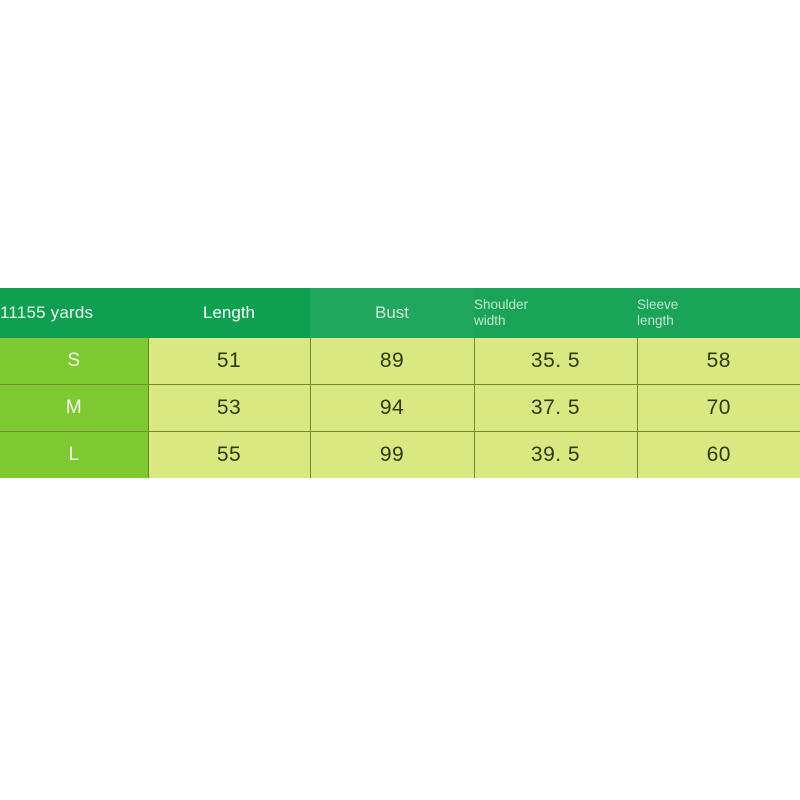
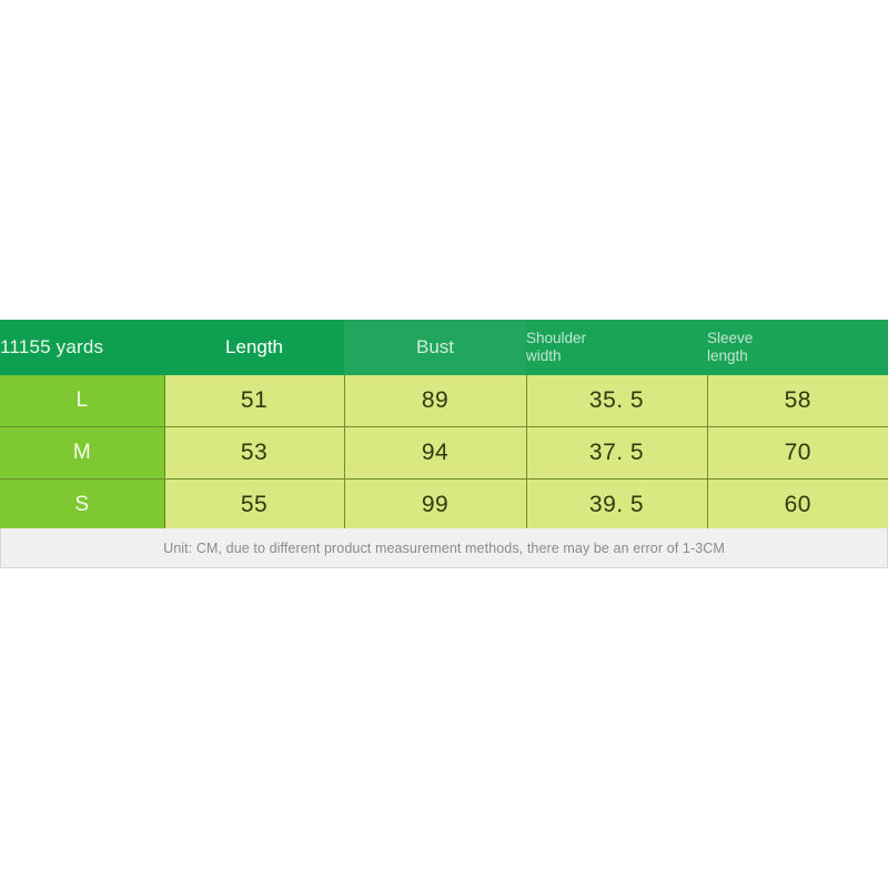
  11155 yards	Length	Bust	Shoulder width	Sleeve length
- S	51	89	35. 5	58
+ L	51	89	35. 5	58
  M	53	94	37. 5	70
- L	55	99	39. 5	60
+ S	55	99	39. 5	60
+ Unit: CM, due to different product measurement methods, there may be an error of 1-3CM
